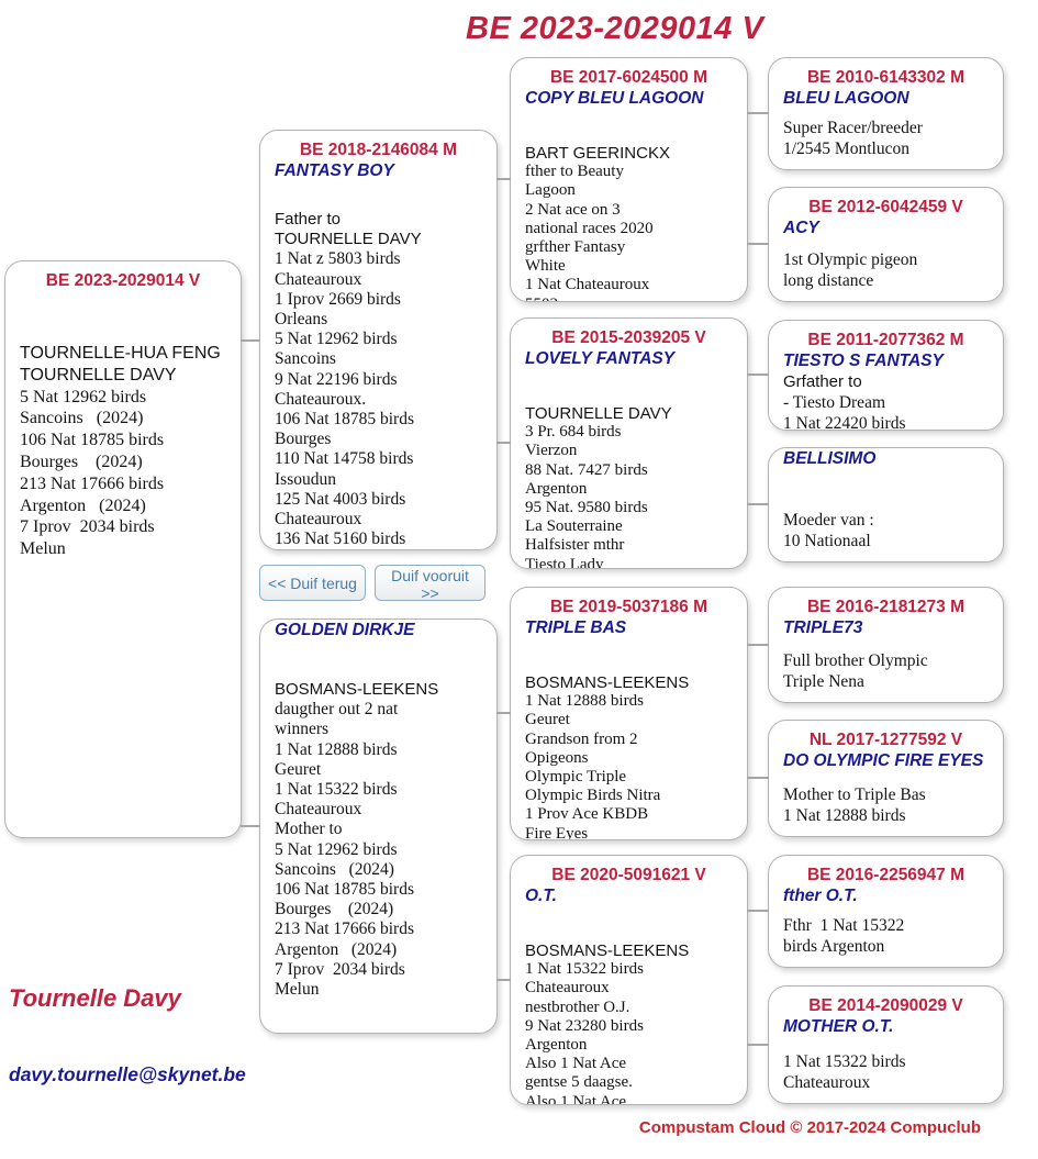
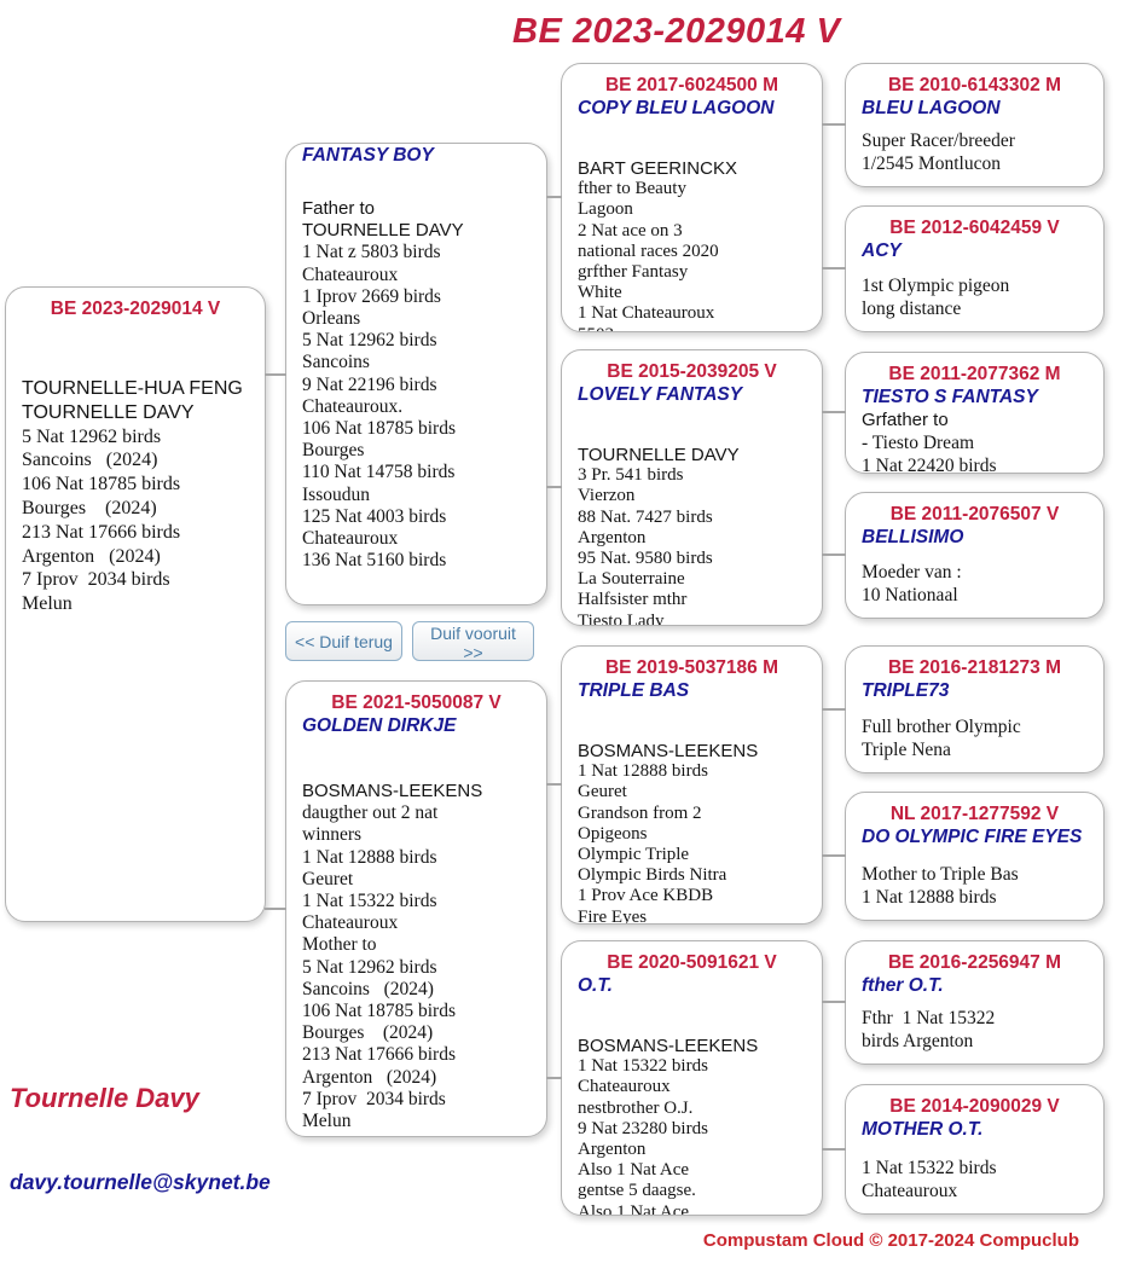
  BE 2023-2029014 V
  BE 2023-2029014 V
  TOURNELLE-HUA FENG
  TOURNELLE DAVY
  5 Nat 12962 birds
  Sancoins (2024)
  106 Nat 18785 birds
  Bourges (2024)
  213 Nat 17666 birds
  Argenton (2024)
  7 Iprov 2034 birds
  Melun
- BE 2018-2146084 M
  FANTASY BOY
  Father to
  TOURNELLE DAVY
  1 Nat z 5803 birds
  Chateauroux
  1 Iprov 2669 birds
  Orleans
  5 Nat 12962 birds
  Sancoins
  9 Nat 22196 birds
  Chateauroux.
  106 Nat 18785 birds
  Bourges
  110 Nat 14758 birds
  Issoudun
  125 Nat 4003 birds
  Chateauroux
  136 Nat 5160 birds
  << Duif terug
  Duif vooruit >>
+ BE 2021-5050087 V
  GOLDEN DIRKJE
  BOSMANS-LEEKENS
  daugther out 2 nat
  winners
  1 Nat 12888 birds
  Geuret
  1 Nat 15322 birds
  Chateauroux
  Mother to
  5 Nat 12962 birds
  Sancoins (2024)
  106 Nat 18785 birds
  Bourges (2024)
  213 Nat 17666 birds
  Argenton (2024)
  7 Iprov 2034 birds
  Melun
  BE 2017-6024500 M
  COPY BLEU LAGOON
  BART GEERINCKX
  fther to Beauty
  Lagoon
  2 Nat ace on 3
  national races 2020
  grfther Fantasy
  White
  1 Nat Chateauroux
  BE 2015-2039205 V
  LOVELY FANTASY
  TOURNELLE DAVY
- 3 Pr. 684 birds
+ 3 Pr. 541 birds
  Vierzon
  88 Nat. 7427 birds
  Argenton
  95 Nat. 9580 birds
  La Souterraine
  Halfsister mthr
  Tiesto Lady
  BE 2019-5037186 M
  TRIPLE BAS
  BOSMANS-LEEKENS
  1 Nat 12888 birds
  Geuret
  Grandson from 2
  Opigeons
  Olympic Triple
  Olympic Birds Nitra
  1 Prov Ace KBDB
  Fire Eyes
  BE 2020-5091621 V
  O.T.
  BOSMANS-LEEKENS
  1 Nat 15322 birds
  Chateauroux
  nestbrother O.J.
  9 Nat 23280 birds
  Argenton
  Also 1 Nat Ace
  gentse 5 daagse.
  Also 1 Nat Ace
  BE 2010-6143302 M
  BLEU LAGOON
  Super Racer/breeder
  1/2545 Montlucon
  BE 2012-6042459 V
  ACY
  1st Olympic pigeon
  long distance
  BE 2011-2077362 M
  TIESTO S FANTASY
  Grfather to
  - Tiesto Dream
  1 Nat 22420 birds
+ BE 2011-2076507 V
  BELLISIMO
  Moeder van :
  10 Nationaal
  BE 2016-2181273 M
  TRIPLE73
  Full brother Olympic
  Triple Nena
  NL 2017-1277592 V
  DO OLYMPIC FIRE EYES
  Mother to Triple Bas
  1 Nat 12888 birds
  BE 2016-2256947 M
  fther O.T.
  Fthr 1 Nat 15322
  birds Argenton
  BE 2014-2090029 V
  MOTHER O.T.
  1 Nat 15322 birds
  Chateauroux
  Tournelle Davy
  davy.tournelle@skynet.be
  Compustam Cloud © 2017-2024 Compuclub
